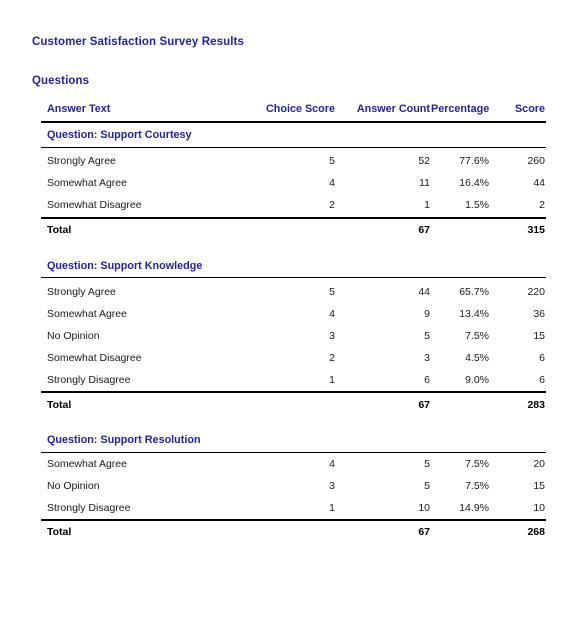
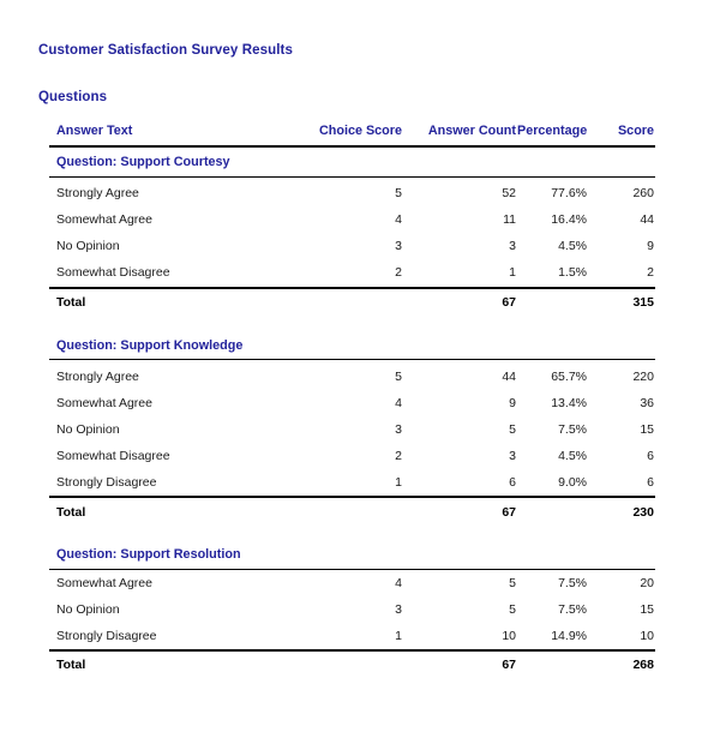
  Customer Satisfaction Survey Results
  Questions
  Answer Text	Choice Score	Answer Count	Percentage	Score
  Question: Support Courtesy
  Strongly Agree	5	52	77.6%	260
  Somewhat Agree	4	11	16.4%	44
+ No Opinion	3	3	4.5%	9
  Somewhat Disagree	2	1	1.5%	2
  Total		67		315
  Question: Support Knowledge
  Strongly Agree	5	44	65.7%	220
  Somewhat Agree	4	9	13.4%	36
  No Opinion	3	5	7.5%	15
  Somewhat Disagree	2	3	4.5%	6
  Strongly Disagree	1	6	9.0%	6
- Total		67		283
+ Total		67		230
  Question: Support Resolution
  Somewhat Agree	4	5	7.5%	20
  No Opinion	3	5	7.5%	15
  Strongly Disagree	1	10	14.9%	10
  Total		67		268
